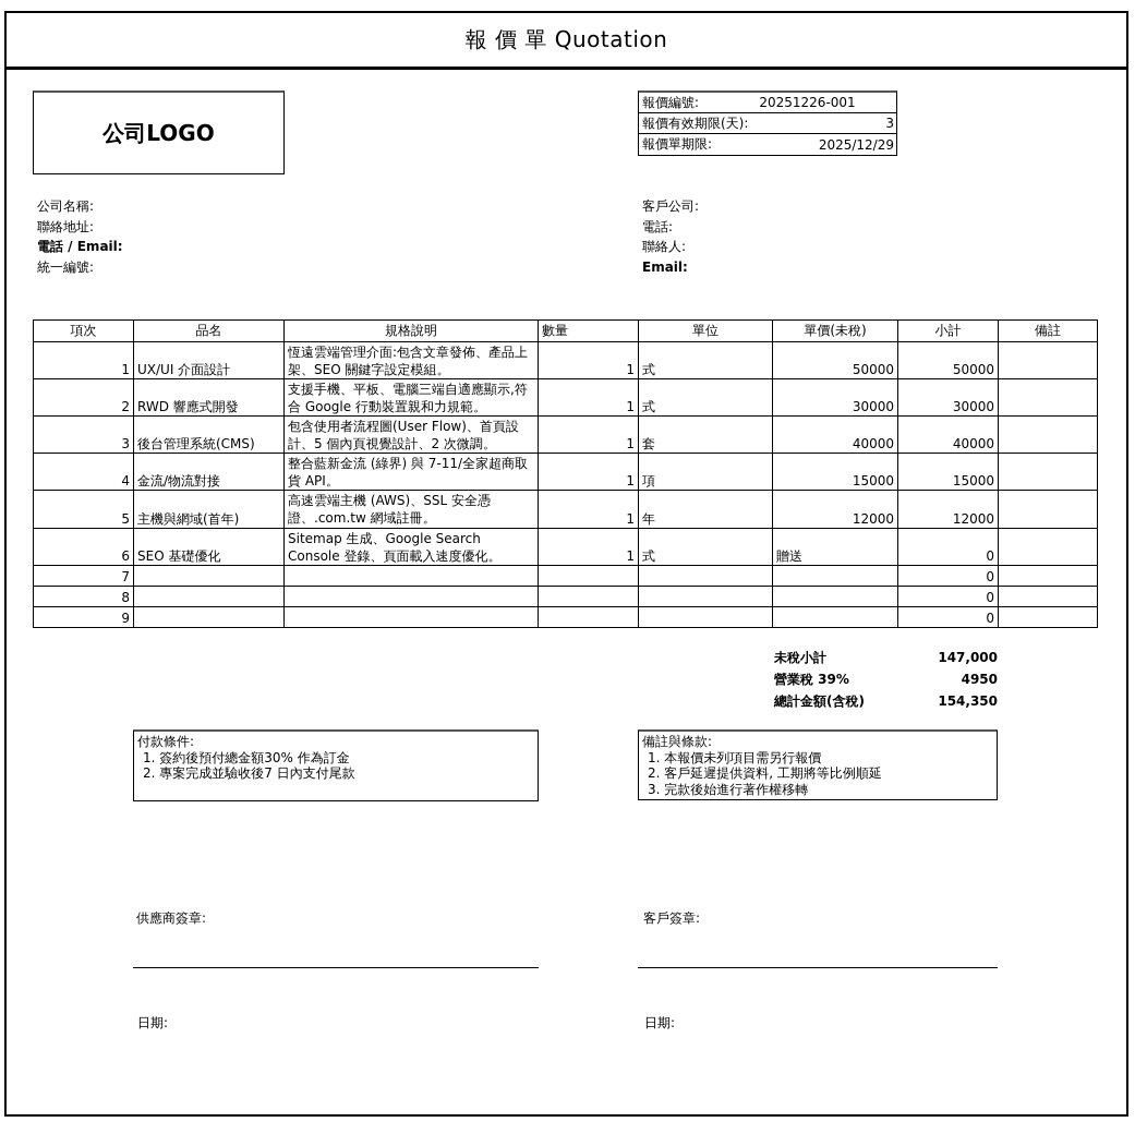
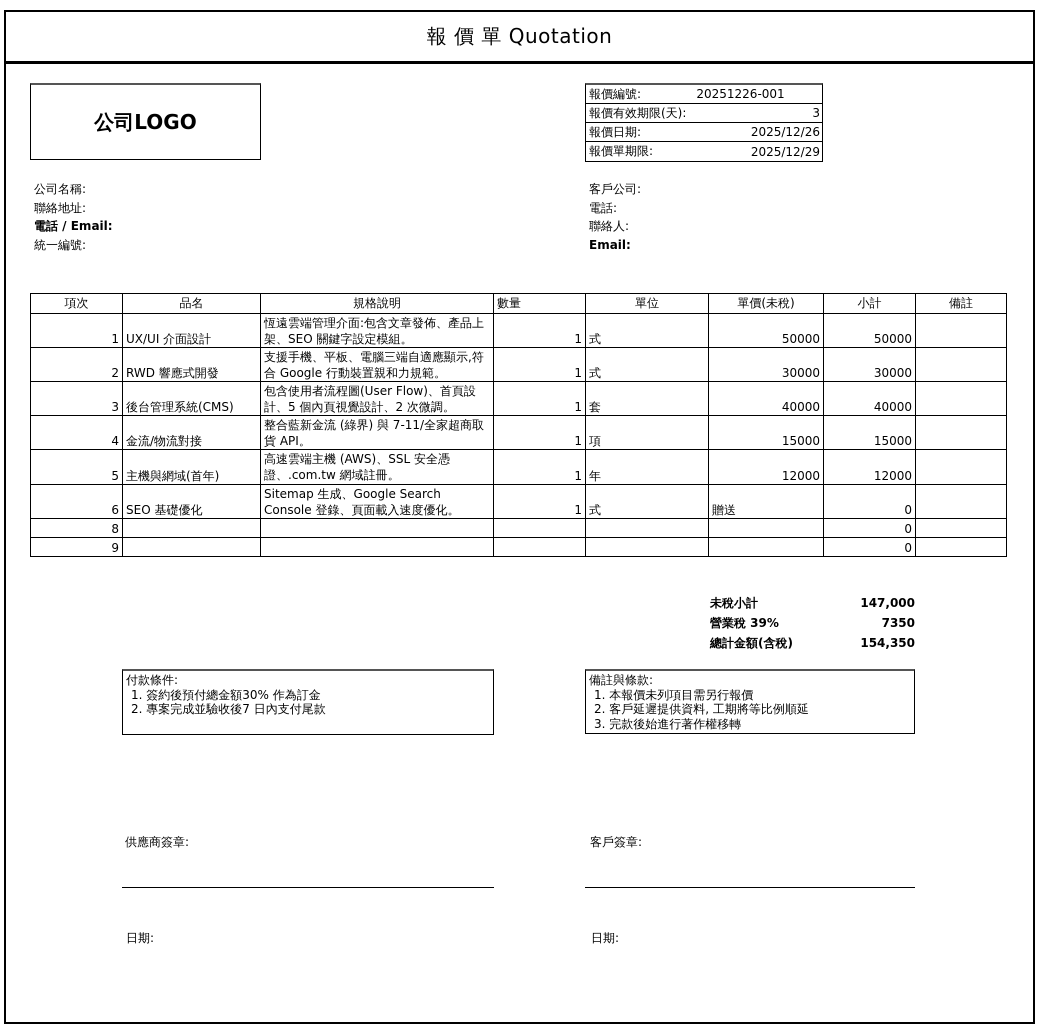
  報 價 單 Quotation
  公司LOGO
  公司名稱:
  聯絡地址:
  電話 / Email:
  統一編號:
  報價編號:
  20251226-001
  報價有效期限(天):
  3
+ 報價日期:
+ 2025/12/26
  報價單期限:
  2025/12/29
  客戶公司:
  電話:
  聯絡人:
  Email:
  項次	品名	規格說明	數量	單位	單價(未稅)	小計	備註
  1	UX/UI 介面設計	恆遠雲端管理介面:包含文章發佈、產品上架、SEO 關鍵字設定模組。	1	式	50000	50000
  2	RWD 響應式開發	支援手機、平板、電腦三端自適應顯示,符合 Google 行動裝置親和力規範。	1	式	30000	30000
  3	後台管理系統(CMS)	包含使用者流程圖(User Flow)、首頁設計、5 個內頁視覺設計、2 次微調。	1	套	40000	40000
  4	金流/物流對接	整合藍新金流 (綠界) 與 7-11/全家超商取貨 API。	1	項	15000	15000
  5	主機與網域(首年)	高速雲端主機 (AWS)、SSL 安全憑證、.com.tw 網域註冊。	1	年	12000	12000
  6	SEO 基礎優化	Sitemap 生成、Google Search Console 登錄、頁面載入速度優化。	1	式	贈送	0
- 7						0
  8						0
  9						0
  未稅小計
  147,000
  營業稅 39%
- 4950
+ 7350
  總計金額(含稅)
  154,350
  付款條件:
  1. 簽約後預付總金額30% 作為訂金
  2. 專案完成並驗收後7 日內支付尾款
  備註與條款:
  1. 本報價未列項目需另行報價
  2. 客戶延遲提供資料, 工期將等比例順延
  3. 完款後始進行著作權移轉
  供應商簽章:
  日期:
  客戶簽章:
  日期:
